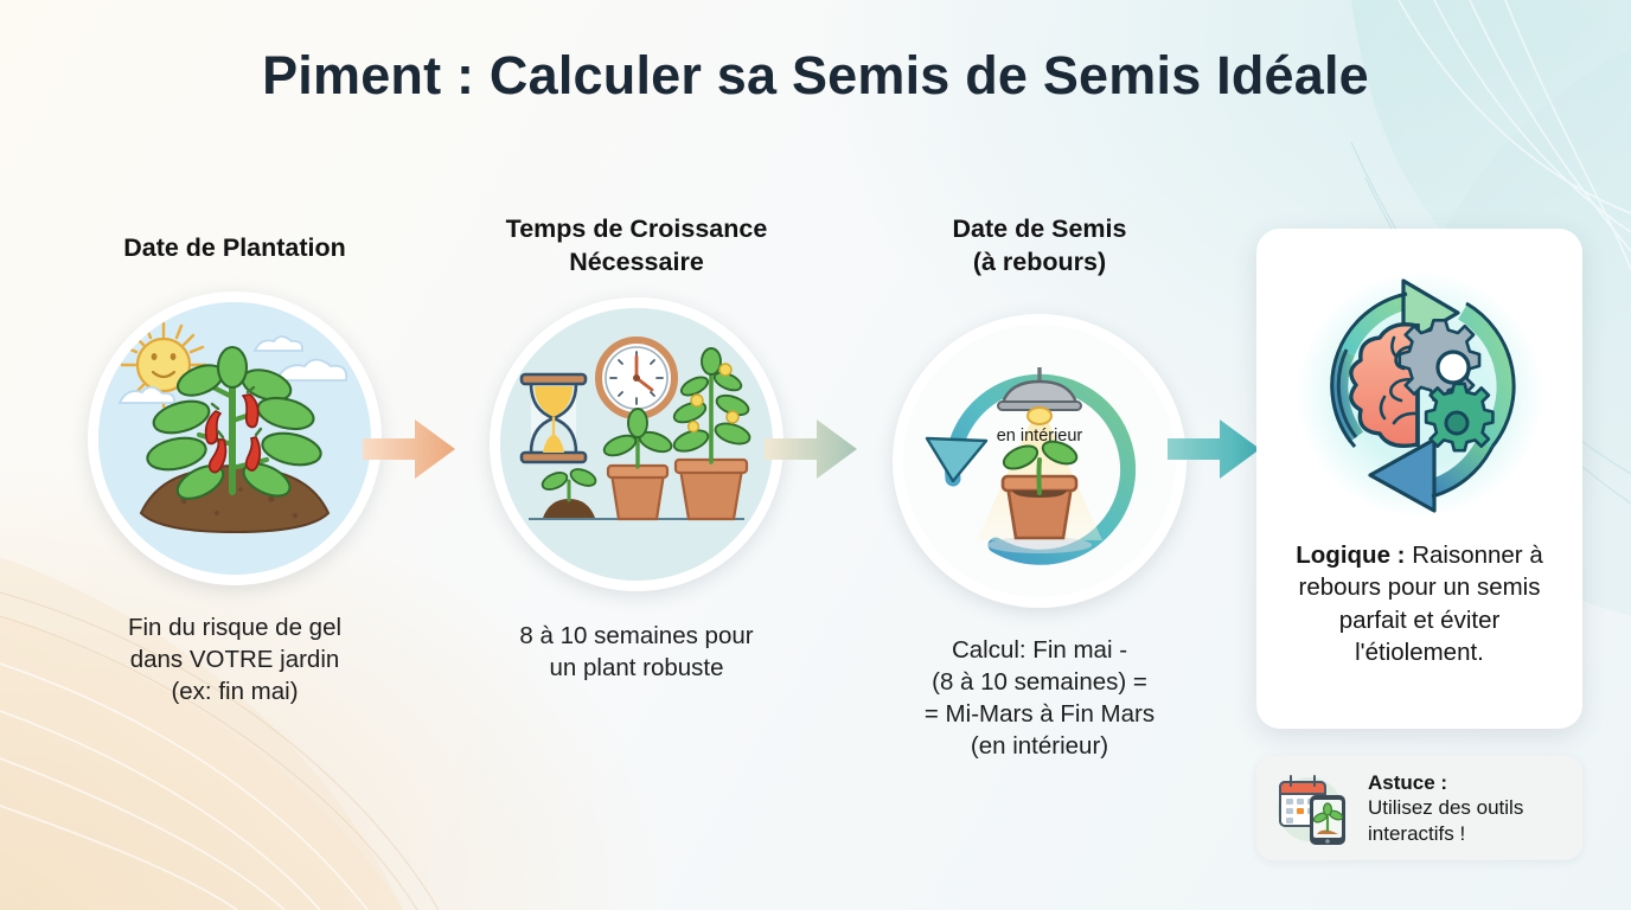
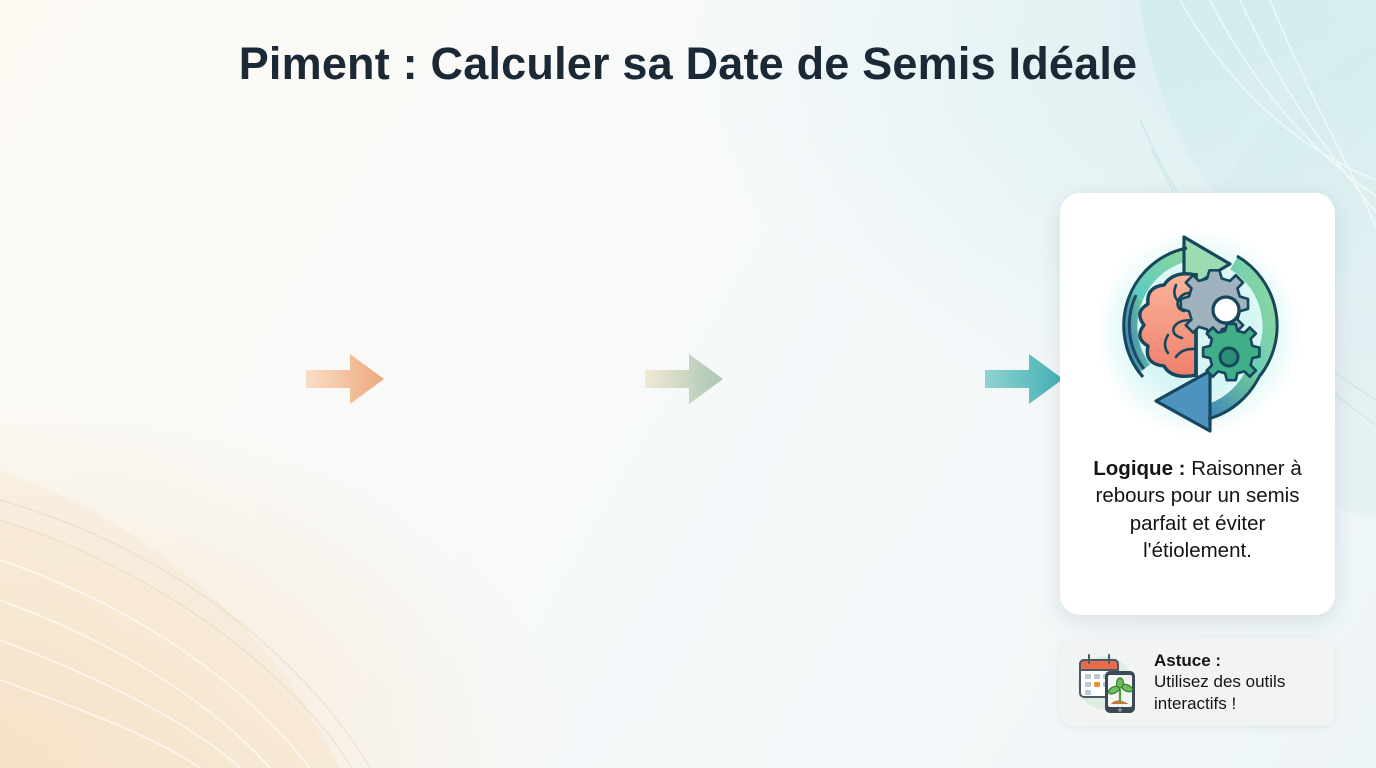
- Piment : Calculer sa Semis de Semis Idéale
+ Piment : Calculer sa Date de Semis Idéale
- Date de Plantation
- Fin du risque de gel
- dans VOTRE jardin
- (ex: fin mai)
- Temps de Croissance
- Nécessaire
- 8 à 10 semaines pour
- un plant robuste
- Date de Semis
- (à rebours)
- en intérieur
- Calcul: Fin mai -
- (8 à 10 semaines) =
- = Mi-Mars à Fin Mars
- (en intérieur)
  Logique : Raisonner à rebours pour un semis parfait et éviter l'étiolement.
  Astuce :
  Utilisez des outils
  interactifs !
